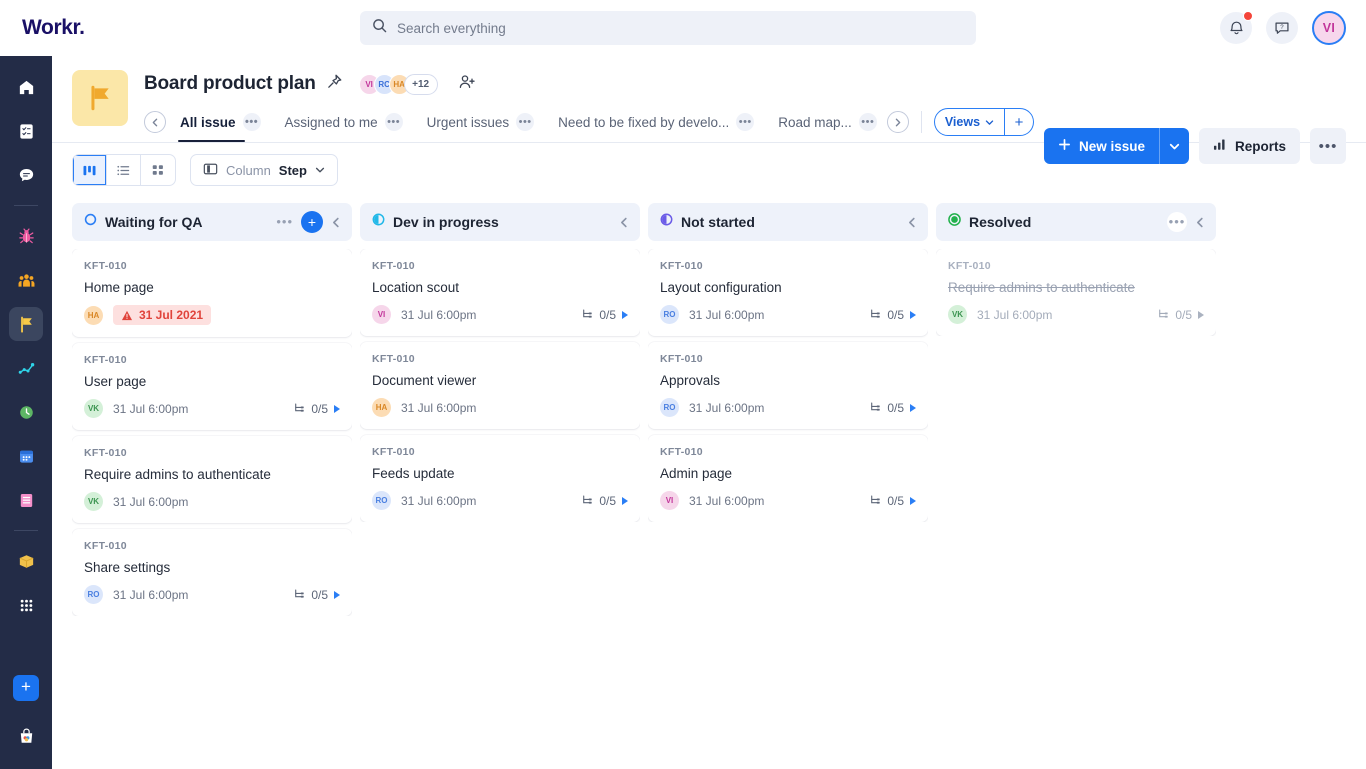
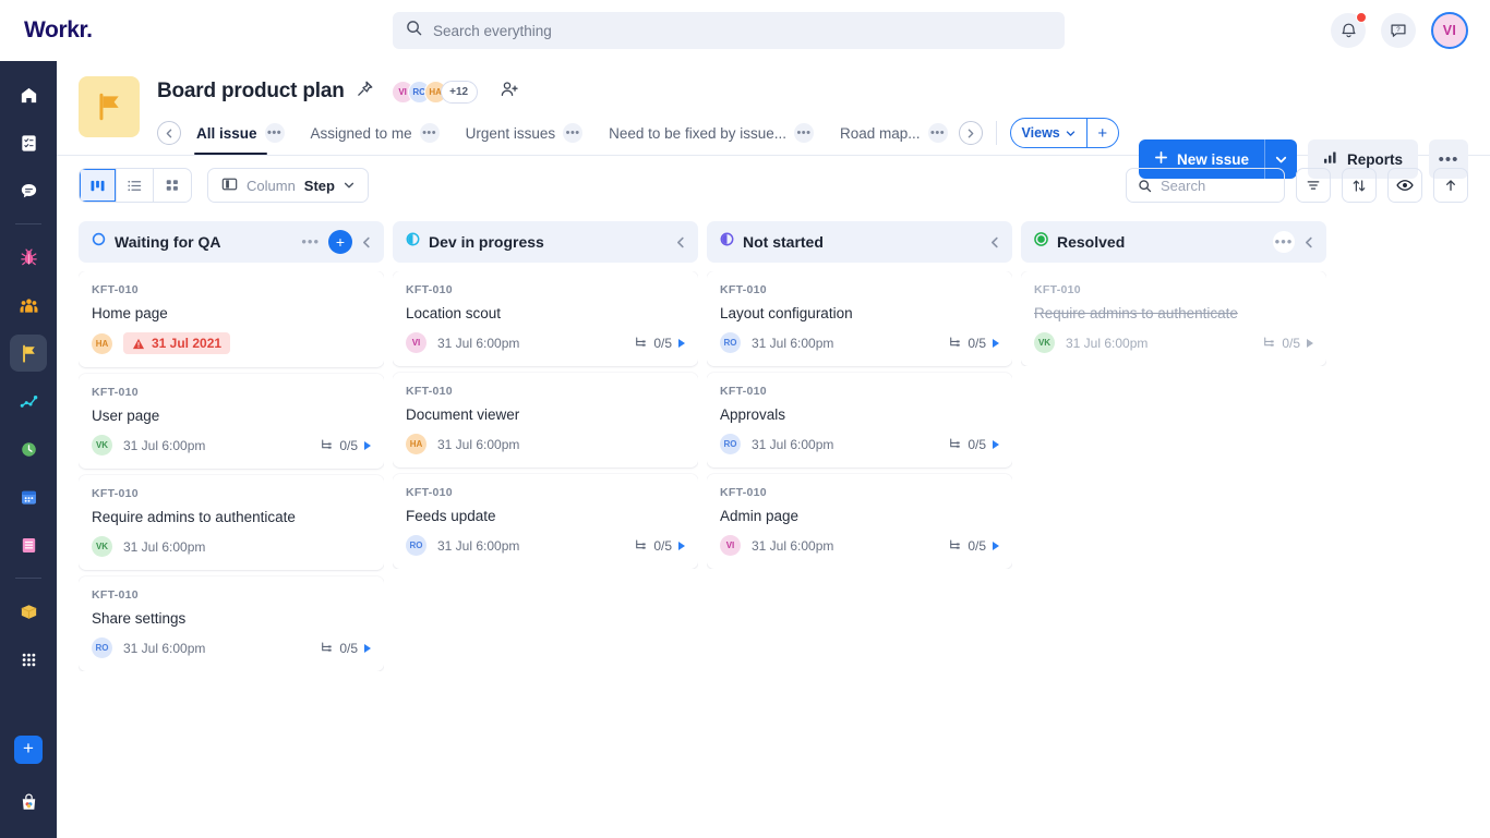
  Workr.
  Search everything
  VI
  +
  Board product plan
  VI
  RC
  HA
  +12
  All issue
  •••
  Assigned to me
  •••
  Urgent issues
  •••
- Need to be fixed by develo...
+ Need to be fixed by issue...
  •••
  Road map...
  •••
  Views
  +
  New issue
  Reports
  •••
  Column
  Step
+ Search
  Waiting for QA
  •••
  +
  KFT-010
  Home page
  HA
  31 Jul 2021
  KFT-010
  User page
  VK
  31 Jul 6:00pm
  0/5
  KFT-010
  Require admins to authenticate
  VK
  31 Jul 6:00pm
  KFT-010
  Share settings
  RO
  31 Jul 6:00pm
  0/5
  Dev in progress
  KFT-010
  Location scout
  VI
  31 Jul 6:00pm
  0/5
  KFT-010
  Document viewer
  HA
  31 Jul 6:00pm
  KFT-010
  Feeds update
  RO
  31 Jul 6:00pm
  0/5
  Not started
  KFT-010
  Layout configuration
  RO
  31 Jul 6:00pm
  0/5
  KFT-010
  Approvals
  RO
  31 Jul 6:00pm
  0/5
  KFT-010
  Admin page
  VI
  31 Jul 6:00pm
  0/5
  Resolved
  •••
  KFT-010
  Require admins to authenticate
  VK
  31 Jul 6:00pm
  0/5
